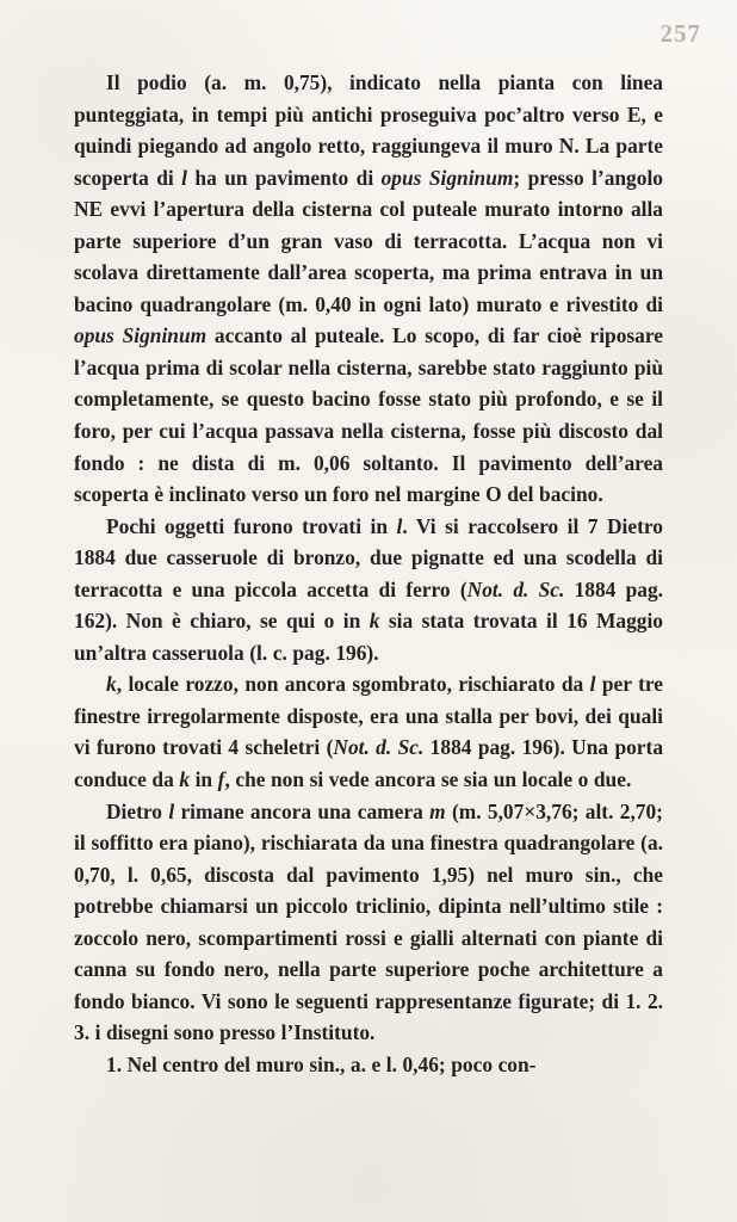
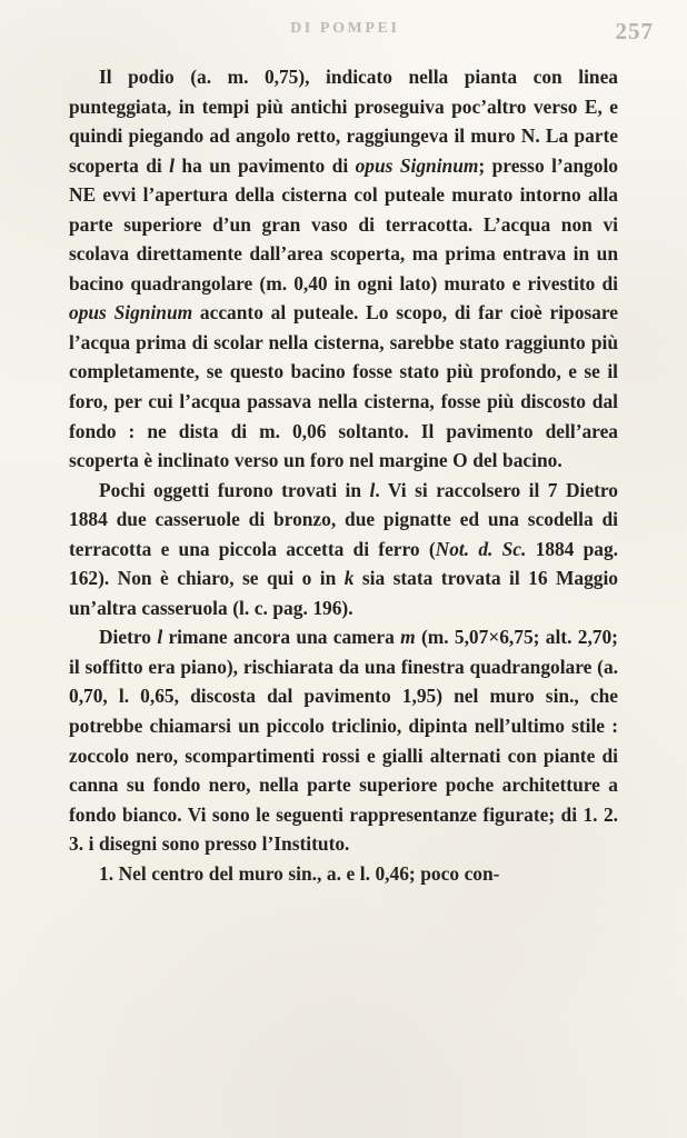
+ DI POMPEI
  257
  Il podio (a. m. 0,75), indicato nella pianta con linea punteggiata, in tempi più antichi proseguiva poc’altro verso E, e quindi piegando ad angolo retto, raggiungeva il muro N. La parte scoperta di l ha un pavimento di opus Signinum; presso l’angolo NE evvi l’apertura della cisterna col puteale murato intorno alla parte superiore d’un gran vaso di terracotta. L’acqua non vi scolava direttamente dall’area scoperta, ma prima entrava in un bacino quadrangolare (m. 0,40 in ogni lato) murato e rivestito di opus Signinum accanto al puteale. Lo scopo, di far cioè riposare l’acqua prima di scolar nella cisterna, sarebbe stato raggiunto più completamente, se questo bacino fosse stato più profondo, e se il foro, per cui l’acqua passava nella cisterna, fosse più discosto dal fondo : ne dista di m. 0,06 soltanto. Il pavimento dell’area scoperta è inclinato verso un foro nel margine O del bacino.
  Pochi oggetti furono trovati in l. Vi si raccolsero il 7 Dietro 1884 due casseruole di bronzo, due pignatte ed una scodella di terracotta e una piccola accetta di ferro (Not. d. Sc. 1884 pag. 162). Non è chiaro, se qui o in k sia stata trovata il 16 Maggio un’altra casseruola (l. c. pag. 196).
- k, locale rozzo, non ancora sgombrato, rischiarato da l per tre finestre irregolarmente disposte, era una stalla per bovi, dei quali vi furono trovati 4 scheletri (Not. d. Sc. 1884 pag. 196). Una porta conduce da k in f, che non si vede ancora se sia un locale o due.
- Dietro l rimane ancora una camera m (m. 5,07×3,76; alt. 2,70; il soffitto era piano), rischiarata da una finestra quadrangolare (a. 0,70, l. 0,65, discosta dal pavimento 1,95) nel muro sin., che potrebbe chiamarsi un piccolo triclinio, dipinta nell’ultimo stile : zoccolo nero, scompartimenti rossi e gialli alternati con piante di canna su fondo nero, nella parte superiore poche architetture a fondo bianco. Vi sono le seguenti rappresentanze figurate; di 1. 2. 3. i disegni sono presso l’Instituto.
+ Dietro l rimane ancora una camera m (m. 5,07×6,75; alt. 2,70; il soffitto era piano), rischiarata da una finestra quadrangolare (a. 0,70, l. 0,65, discosta dal pavimento 1,95) nel muro sin., che potrebbe chiamarsi un piccolo triclinio, dipinta nell’ultimo stile : zoccolo nero, scompartimenti rossi e gialli alternati con piante di canna su fondo nero, nella parte superiore poche architetture a fondo bianco. Vi sono le seguenti rappresentanze figurate; di 1. 2. 3. i disegni sono presso l’Instituto.
  1. Nel centro del muro sin., a. e l. 0,46; poco con-
